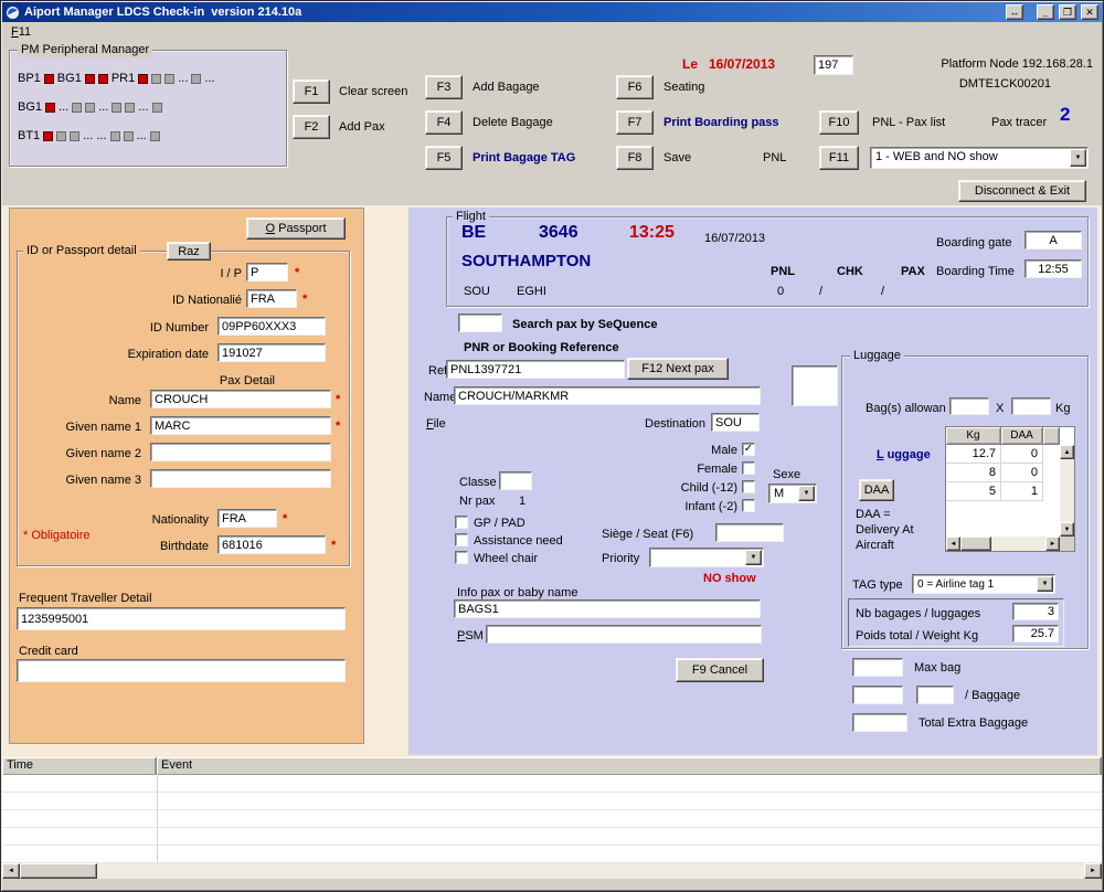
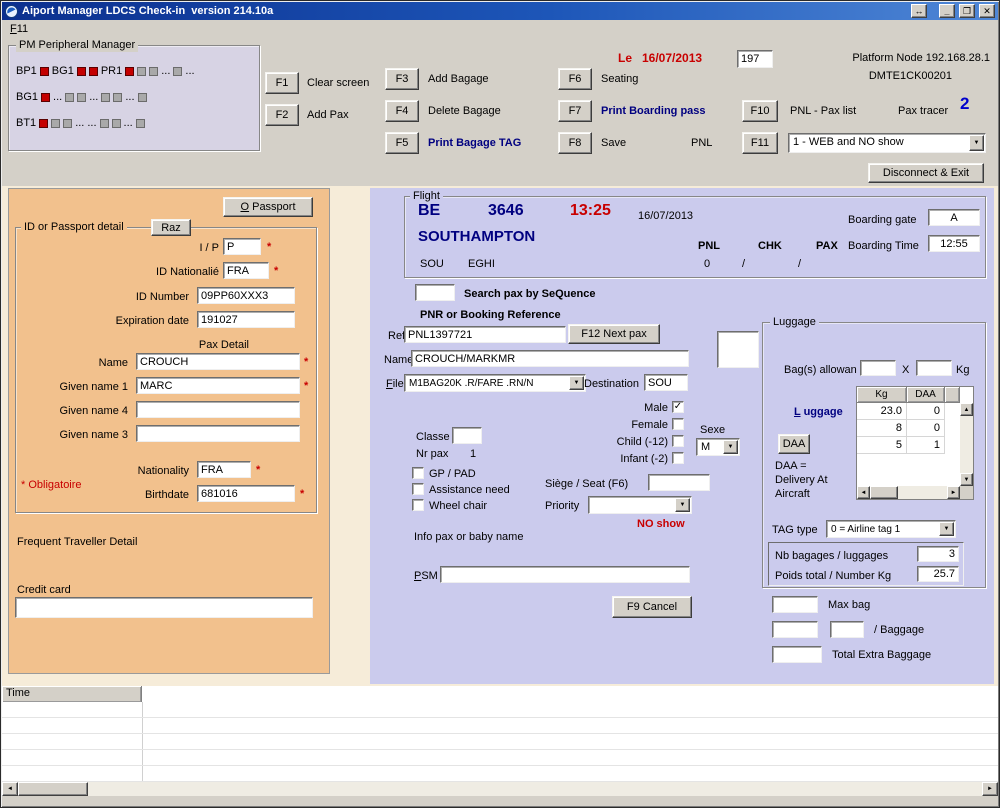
  Aiport Manager LDCS Check-in version 214.10a
  ↔
  _
  ❐
  ✕
  F11
  PM Peripheral Manager
  BP1
  BG1
  PR1
  ...
  ...
  BG1
  ...
  ...
  ...
  BT1
  ...
  ...
  ...
  F1
  Clear screen
  F2
  Add Pax
  F3
  Add Bagage
  F4
  Delete Bagage
  F5
  Print Bagage TAG
  F6
  Seating
  F7
  Print Boarding pass
  F8
  Save
  PNL
  Le
  16/07/2013
  197
  Platform Node 192.168.28.1
  DMTE1CK00201
  F10
  PNL - Pax list
  Pax tracer
  2
  F11
  1 - WEB and NO show
  Disconnect & Exit
  O Passport
  ID or Passport detail
  Raz
  I / P
  P
  *
  ID Nationalié
  FRA
  *
  ID Number
  09PP60XXX3
  Expiration date
  191027
  Pax Detail
  Name
  CROUCH
  *
  Given name 1
  MARC
  *
- Given name 2
+ Given name 4
  Given name 3
  Nationality
  FRA
  *
  * Obligatoire
  Birthdate
  681016
  *
  Frequent Traveller Detail
- 1235995001
  Credit card
  Flight
  BE
  3646
  13:25
  16/07/2013
  Boarding gate
  A
  SOUTHAMPTON
  PNL
  CHK
  PAX
  Boarding Time
  12:55
  SOU
  EGHI
  0
  /
  /
  Search pax by SeQuence
  PNR or Booking Reference
  PNL1397721
  F12 Next pax
  Nam
  CROUCH/MARKMR
  File
+ M1BAG20K .R/FARE .RN/N
  Destination
  SOU
  Male
  ✓
  Female
  Child (-12)
  Infant (-2)
  Classe
  Nr pax
  1
  Sexe
  M
  GP / PAD
  Assistance need
  Wheel chair
  Siège / Seat (F6)
  Priority
  NO show
  Info pax or baby name
- BAGS1
  PSM
  F9 Cancel
  Luggage
  Bag(s) allowan
  X
  Kg
  L uggage
  Kg
  DAA
- 12.7
+ 23.0
  0
  8
  0
  5
  1
  DAA
  DAA =
  Delivery At
  Aircraft
  TAG type
  0 = Airline tag 1
  Nb bagages / luggages
  3
- Poids total / Weight Kg
+ Poids total / Number Kg
  25.7
  Max bag
  / Baggage
  Total Extra Baggage
  Time
- Event
